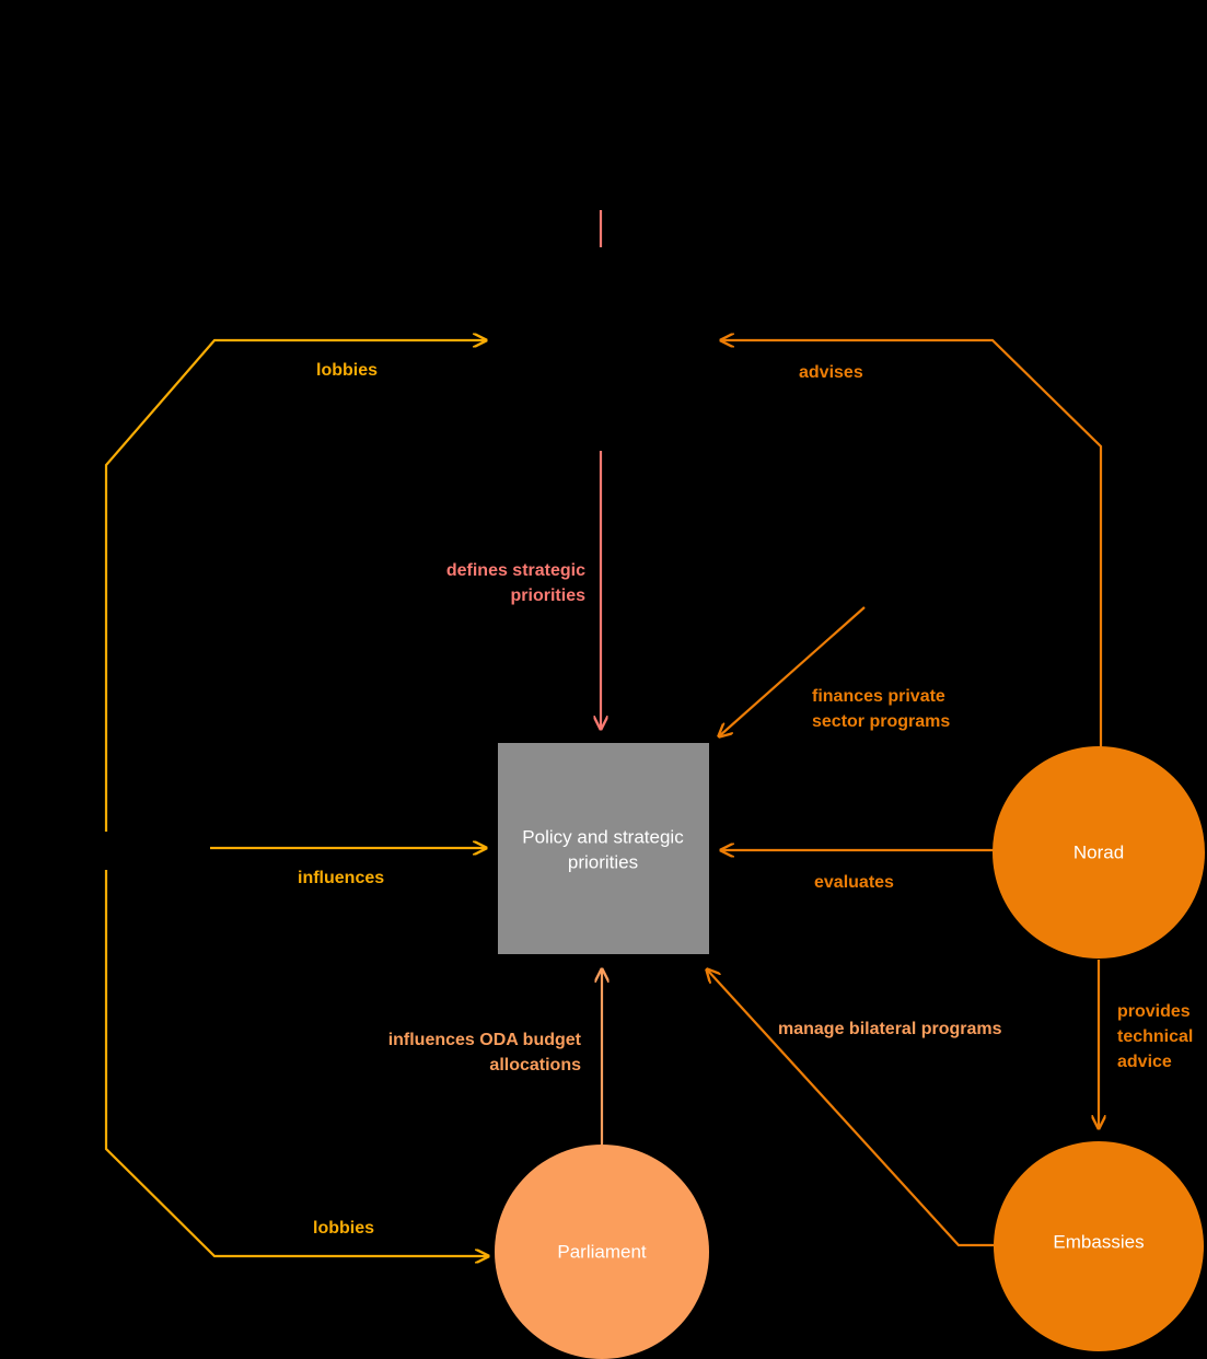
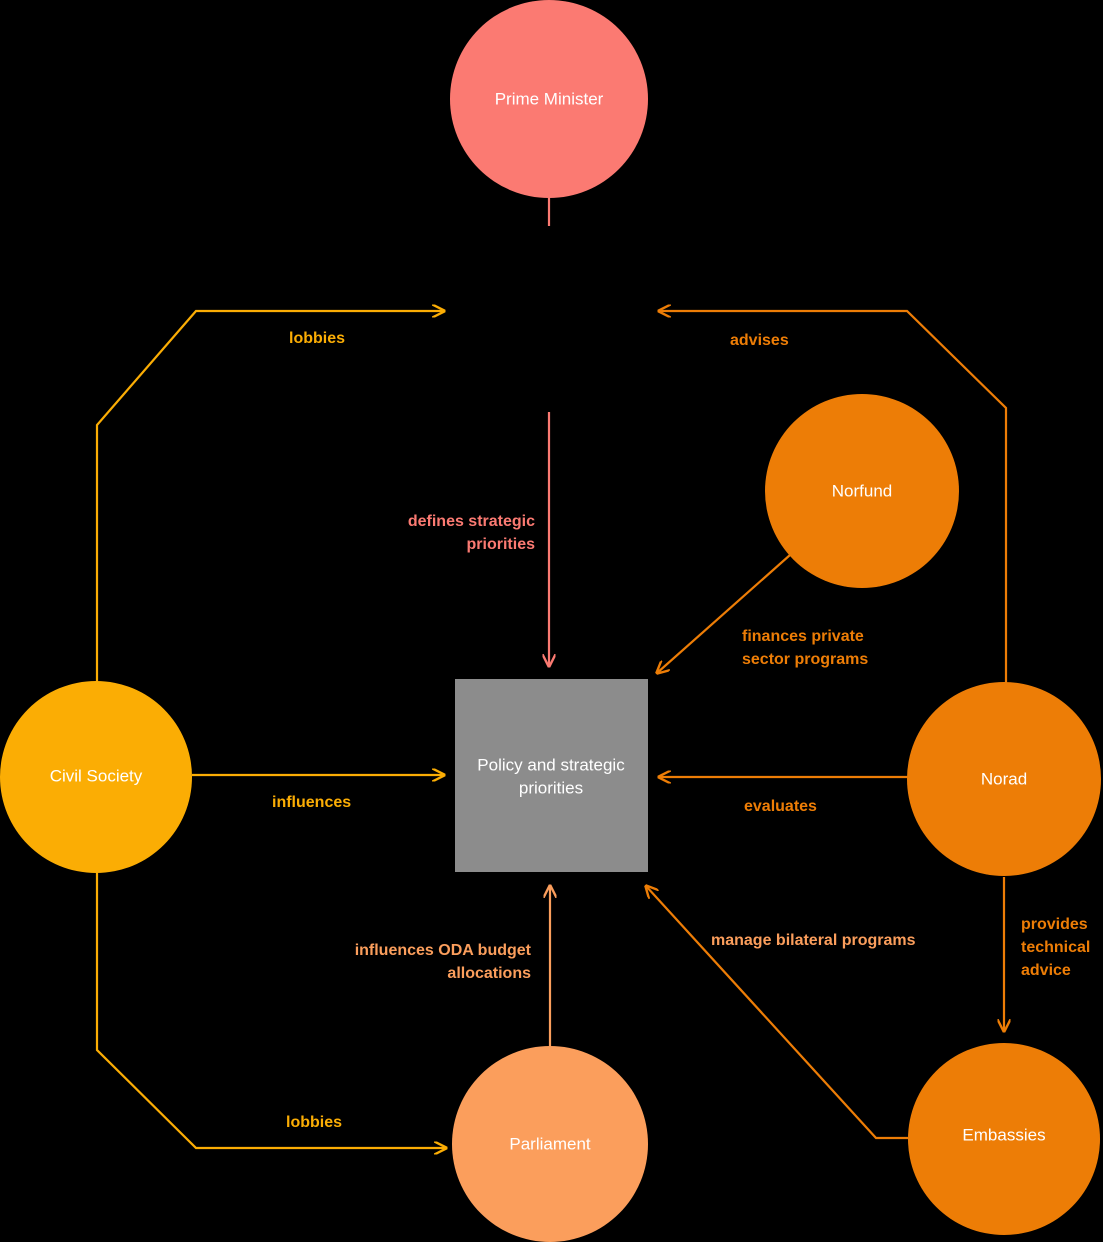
+ Prime Minister
+ Norfund
+ Civil Society
  Policy and strategic
  priorities
  Norad
  Parliament
  Embassies
  lobbies
  advises
  defines strategic
  priorities
  finances private
  sector programs
  influences
  evaluates
  influences ODA budget
  allocations
  manage bilateral programs
  provides
  technical
  advice
  lobbies
